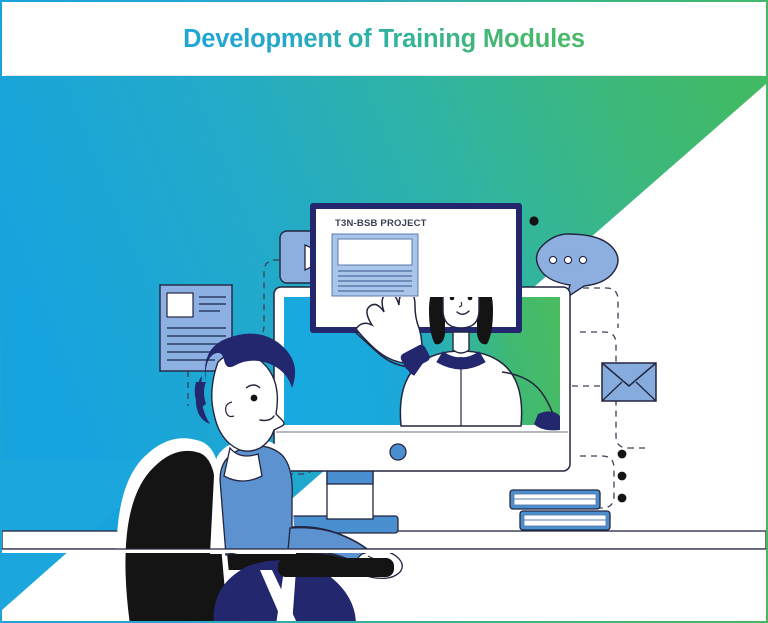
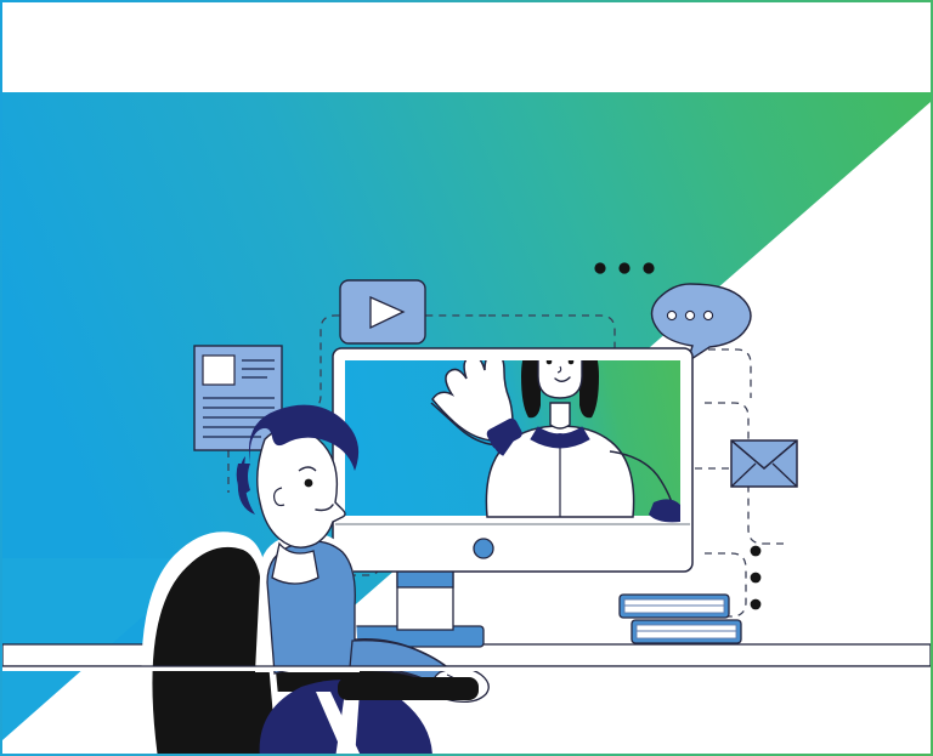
- Development of Training Modules
- T3N-BSB PROJECT
